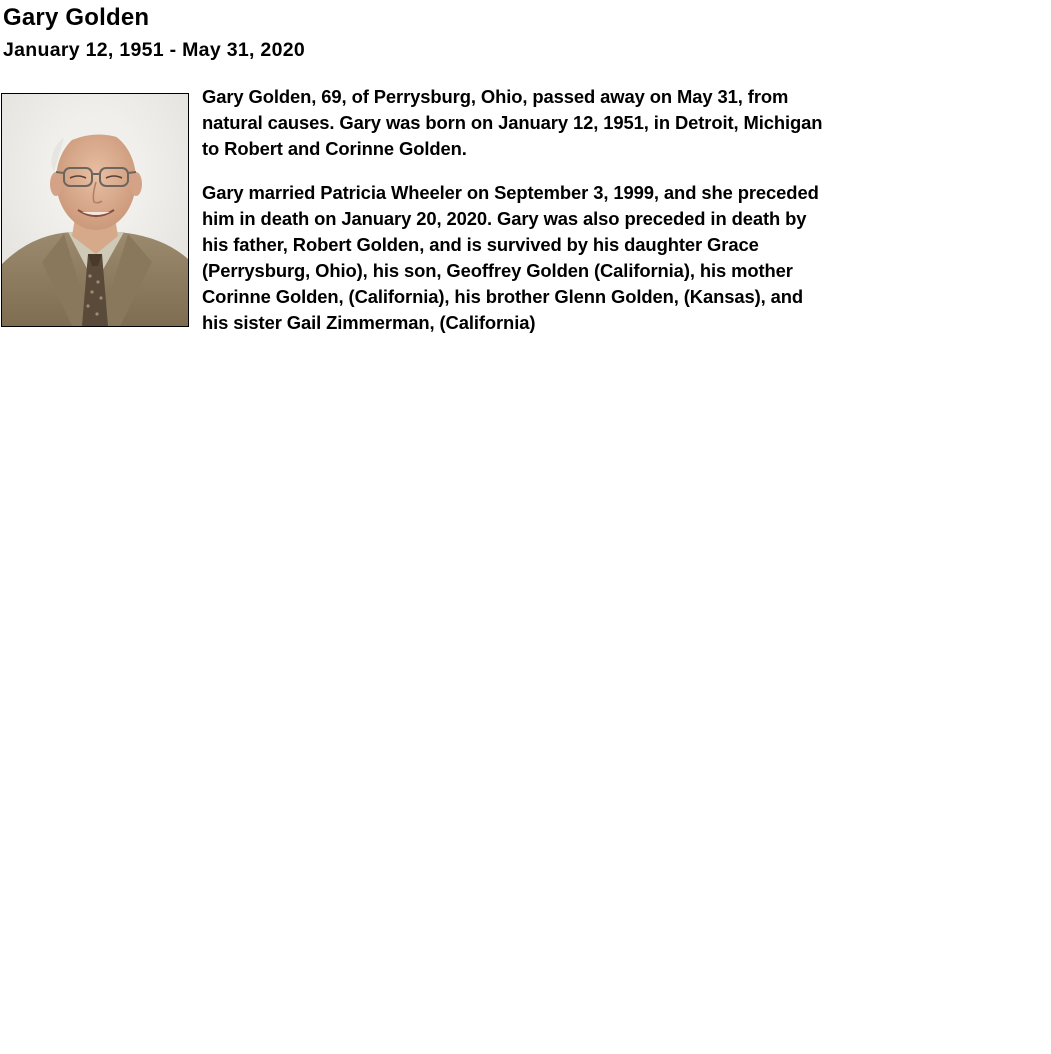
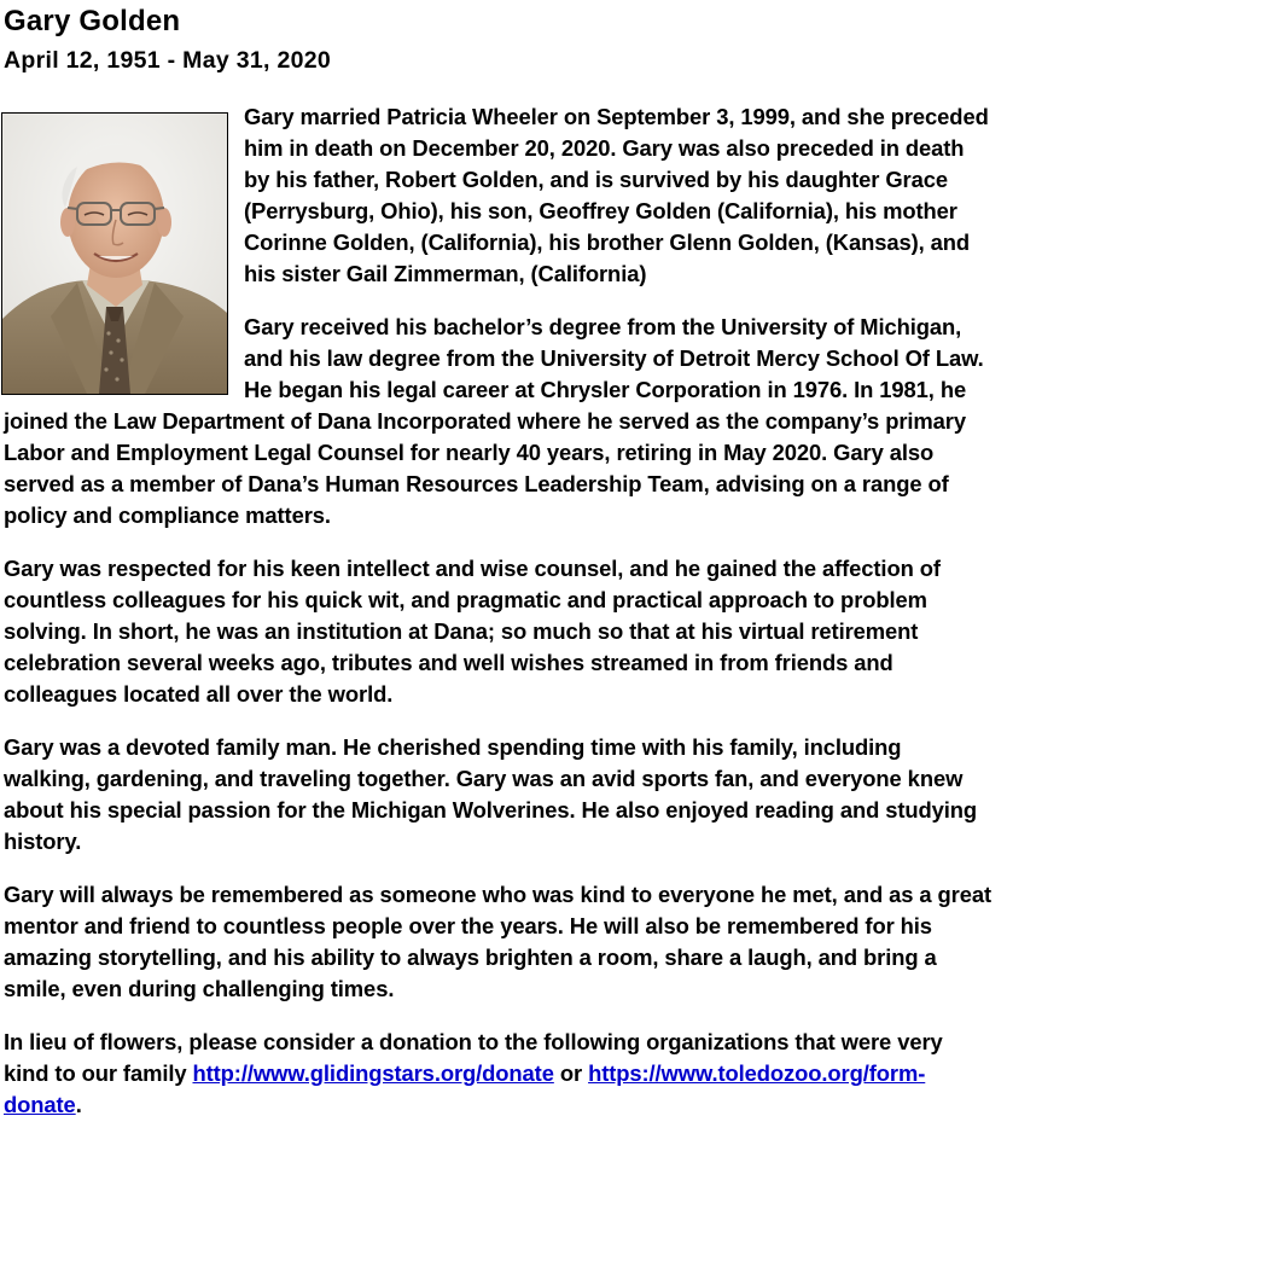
  Gary Golden
- January 12, 1951 - May 31, 2020
+ April 12, 1951 - May 31, 2020
- Gary Golden, 69, of Perrysburg, Ohio, passed away on May 31, from natural causes. Gary was born on January 12, 1951, in Detroit, Michigan to Robert and Corinne Golden.
- Gary married Patricia Wheeler on September 3, 1999, and she preceded him in death on January 20, 2020. Gary was also preceded in death by his father, Robert Golden, and is survived by his daughter Grace (Perrysburg, Ohio), his son, Geoffrey Golden (California), his mother Corinne Golden, (California), his brother Glenn Golden, (Kansas), and his sister Gail Zimmerman, (California)
+ Gary married Patricia Wheeler on September 3, 1999, and she preceded him in death on December 20, 2020. Gary was also preceded in death by his father, Robert Golden, and is survived by his daughter Grace (Perrysburg, Ohio), his son, Geoffrey Golden (California), his mother Corinne Golden, (California), his brother Glenn Golden, (Kansas), and his sister Gail Zimmerman, (California)
+ Gary received his bachelor’s degree from the University of Michigan, and his law degree from the University of Detroit Mercy School Of Law. He began his legal career at Chrysler Corporation in 1976. In 1981, he joined the Law Department of Dana Incorporated where he served as the company’s primary Labor and Employment Legal Counsel for nearly 40 years, retiring in May 2020. Gary also served as a member of Dana’s Human Resources Leadership Team, advising on a range of policy and compliance matters.
+ Gary was respected for his keen intellect and wise counsel, and he gained the affection of countless colleagues for his quick wit, and pragmatic and practical approach to problem solving. In short, he was an institution at Dana; so much so that at his virtual retirement celebration several weeks ago, tributes and well wishes streamed in from friends and colleagues located all over the world.
+ Gary was a devoted family man. He cherished spending time with his family, including walking, gardening, and traveling together. Gary was an avid sports fan, and everyone knew about his special passion for the Michigan Wolverines. He also enjoyed reading and studying history.
+ Gary will always be remembered as someone who was kind to everyone he met, and as a great mentor and friend to countless people over the years. He will also be remembered for his amazing storytelling, and his ability to always brighten a room, share a laugh, and bring a smile, even during challenging times.
+ In lieu of flowers, please consider a donation to the following organizations that were very kind to our family http://www.glidingstars.org/donate or https://www.toledozoo.org/form-donate.
